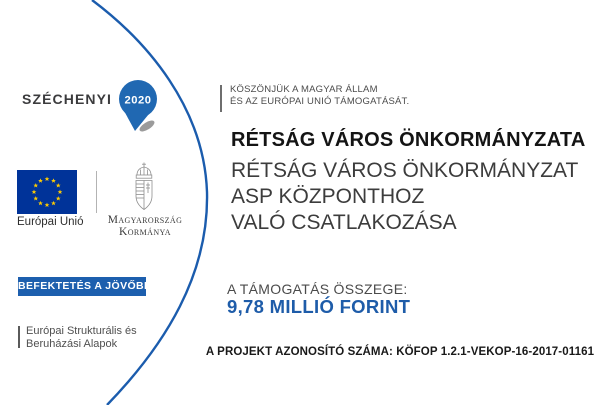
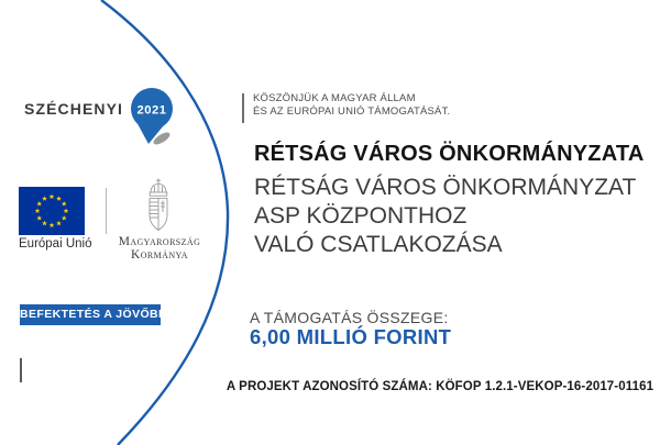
  SZÉCHENYI
- 2020
+ 2021
  Európai Unió
  Magyarország
  Kormánya
  BEFEKTETÉS A JÖVŐBE
- Európai Strukturális és
- Beruházási Alapok
  KÖSZÖNJÜK A MAGYAR ÁLLAM
  ÉS AZ EURÓPAI UNIÓ TÁMOGATÁSÁT.
  RÉTSÁG VÁROS ÖNKORMÁNYZATA
  RÉTSÁG VÁROS ÖNKORMÁNYZAT
  ASP KÖZPONTHOZ
  VALÓ CSATLAKOZÁSA
  A TÁMOGATÁS ÖSSZEGE:
- 9,78 MILLIÓ FORINT
+ 6,00 MILLIÓ FORINT
  A PROJEKT AZONOSÍTÓ SZÁMA: KÖFOP 1.2.1-VEKOP-16-2017-01161
